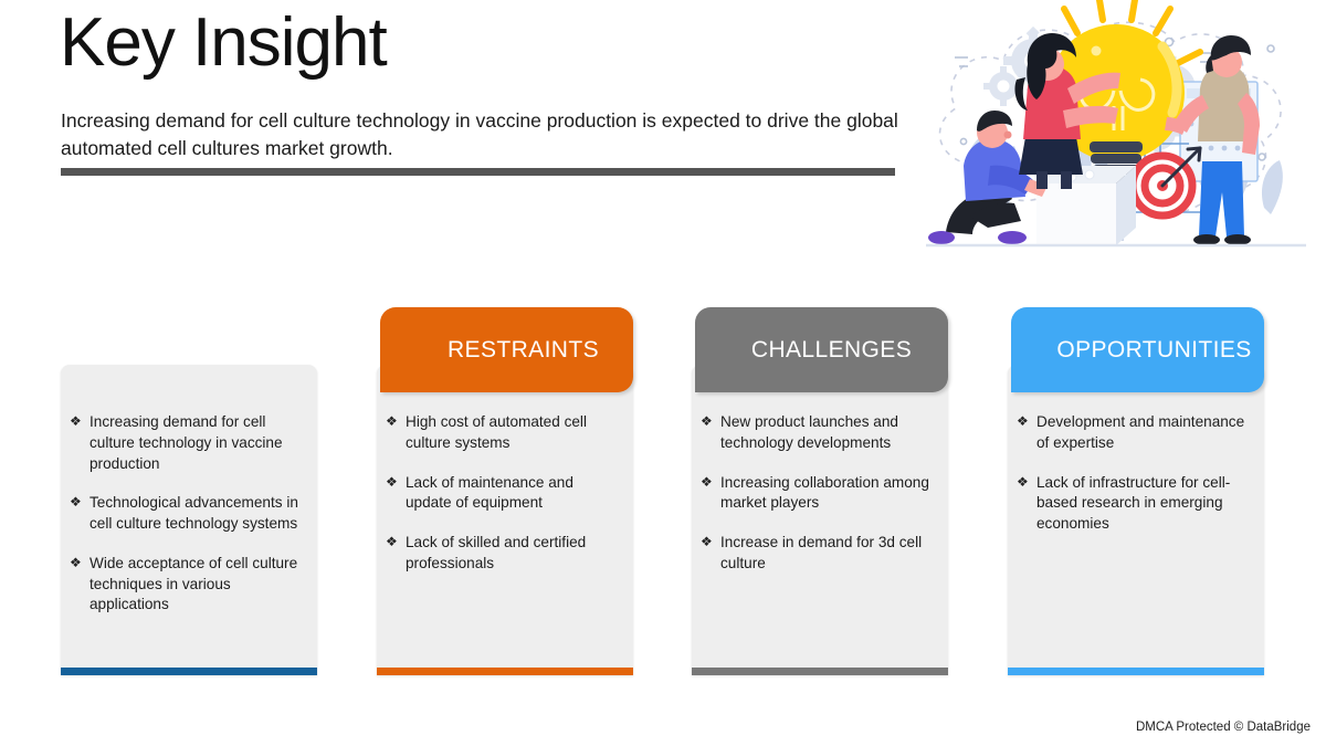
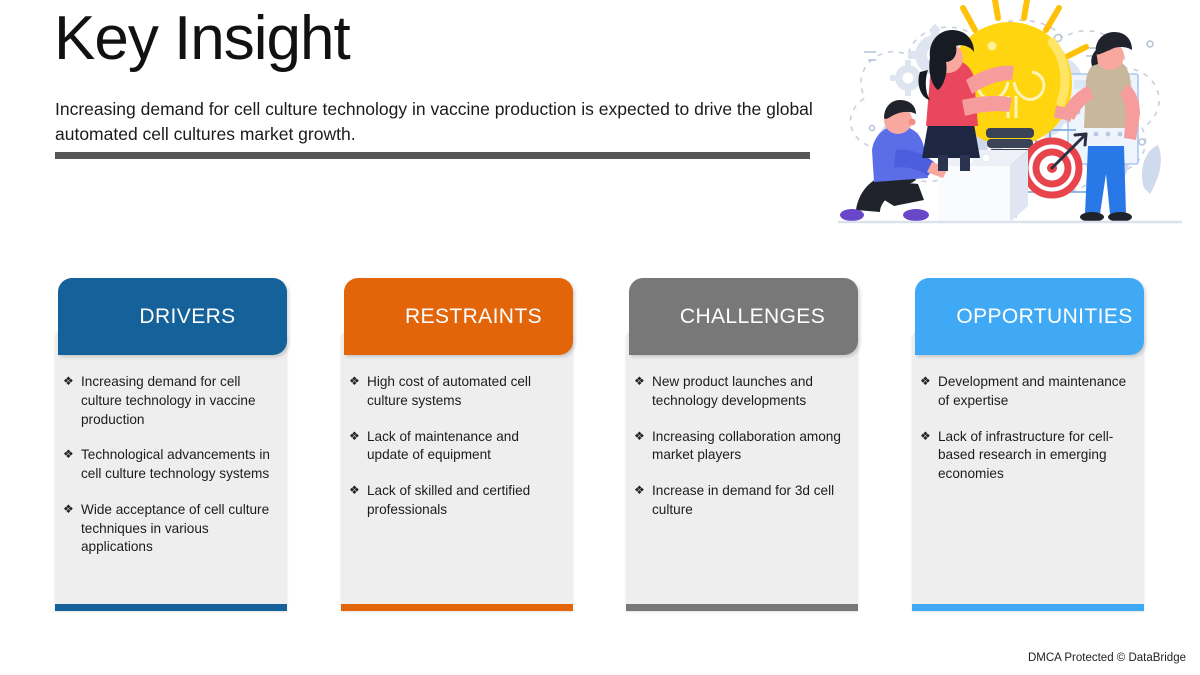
  Key Insight
  Increasing demand for cell culture technology in vaccine production is expected to drive the global automated cell cultures market growth.
+ DRIVERS
  ❖
  Increasing demand for cell culture technology in vaccine production
  ❖
  Technological advancements in cell culture technology systems
  ❖
  Wide acceptance of cell culture techniques in various applications
  RESTRAINTS
  ❖
  High cost of automated cell culture systems
  ❖
  Lack of maintenance and update of equipment
  ❖
  Lack of skilled and certified professionals
  CHALLENGES
  ❖
  New product launches and technology developments
  ❖
  Increasing collaboration among market players
  ❖
  Increase in demand for 3d cell culture
  OPPORTUNITIES
  ❖
  Development and maintenance of expertise
  ❖
  Lack of infrastructure for cell-based research in emerging economies
  DMCA Protected © DataBridge
